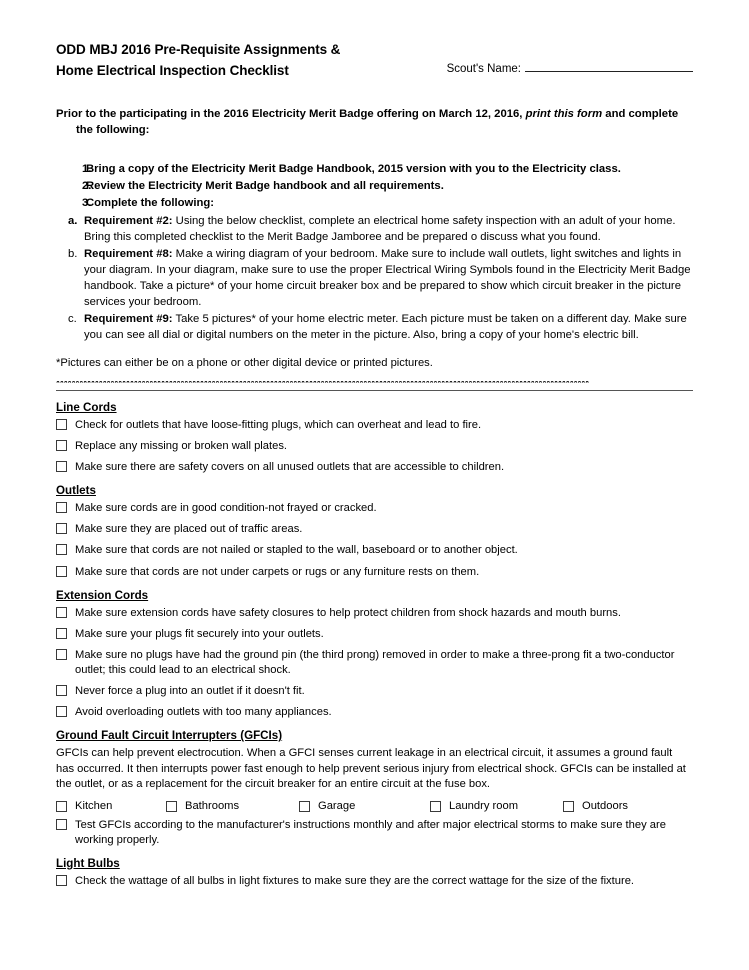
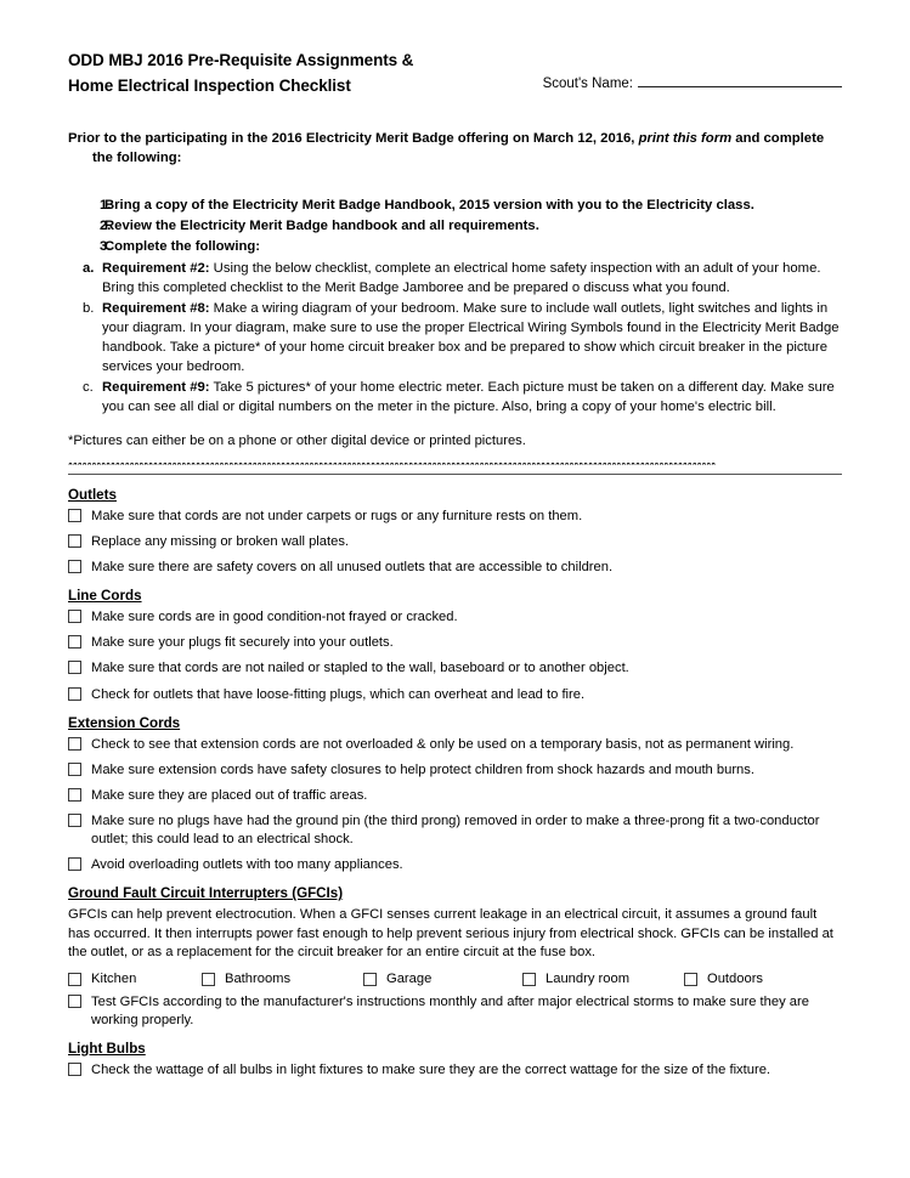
  ODD MBJ 2016 Pre-Requisite Assignments &
  Home Electrical Inspection Checklist
  Scout's Name:
  Prior to the participating in the 2016 Electricity Merit Badge offering on March 12, 2016, print this form and complete the following:
  1.
  Bring a copy of the Electricity Merit Badge Handbook, 2015 version with you to the Electricity class.
  2.
  Review the Electricity Merit Badge handbook and all requirements.
  3.
  Complete the following:
  a.
  Requirement #2: Using the below checklist, complete an electrical home safety inspection with an adult of your home. Bring this completed checklist to the Merit Badge Jamboree and be prepared o discuss what you found.
  b.
  Requirement #8: Make a wiring diagram of your bedroom. Make sure to include wall outlets, light switches and lights in your diagram. In your diagram, make sure to use the proper Electrical Wiring Symbols found in the Electricity Merit Badge handbook. Take a picture* of your home circuit breaker box and be prepared to show which circuit breaker in the picture services your bedroom.
  c.
  Requirement #9: Take 5 pictures* of your home electric meter. Each picture must be taken on a different day. Make sure you can see all dial or digital numbers on the meter in the picture. Also, bring a copy of your home's electric bill.
  *Pictures can either be on a phone or other digital device or printed pictures.
  *****************************************************************************************************************************************
- Line Cords
+ Outlets
- Check for outlets that have loose-fitting plugs, which can overheat and lead to fire.
+ Make sure that cords are not under carpets or rugs or any furniture rests on them.
  Replace any missing or broken wall plates.
  Make sure there are safety covers on all unused outlets that are accessible to children.
- Outlets
+ Line Cords
  Make sure cords are in good condition-not frayed or cracked.
- Make sure they are placed out of traffic areas.
+ Make sure your plugs fit securely into your outlets.
  Make sure that cords are not nailed or stapled to the wall, baseboard or to another object.
- Make sure that cords are not under carpets or rugs or any furniture rests on them.
+ Check for outlets that have loose-fitting plugs, which can overheat and lead to fire.
  Extension Cords
+ Check to see that extension cords are not overloaded & only be used on a temporary basis, not as permanent wiring.
  Make sure extension cords have safety closures to help protect children from shock hazards and mouth burns.
- Make sure your plugs fit securely into your outlets.
+ Make sure they are placed out of traffic areas.
  Make sure no plugs have had the ground pin (the third prong) removed in order to make a three-prong fit a two-conductor outlet; this could lead to an electrical shock.
- Never force a plug into an outlet if it doesn't fit.
  Avoid overloading outlets with too many appliances.
  Ground Fault Circuit Interrupters (GFCIs)
  GFCIs can help prevent electrocution. When a GFCI senses current leakage in an electrical circuit, it assumes a ground fault has occurred. It then interrupts power fast enough to help prevent serious injury from electrical shock. GFCIs can be installed at the outlet, or as a replacement for the circuit breaker for an entire circuit at the fuse box.
  Kitchen
  Bathrooms
  Garage
  Laundry room
  Outdoors
  Test GFCIs according to the manufacturer's instructions monthly and after major electrical storms to make sure they are working properly.
  Light Bulbs
  Check the wattage of all bulbs in light fixtures to make sure they are the correct wattage for the size of the fixture.
